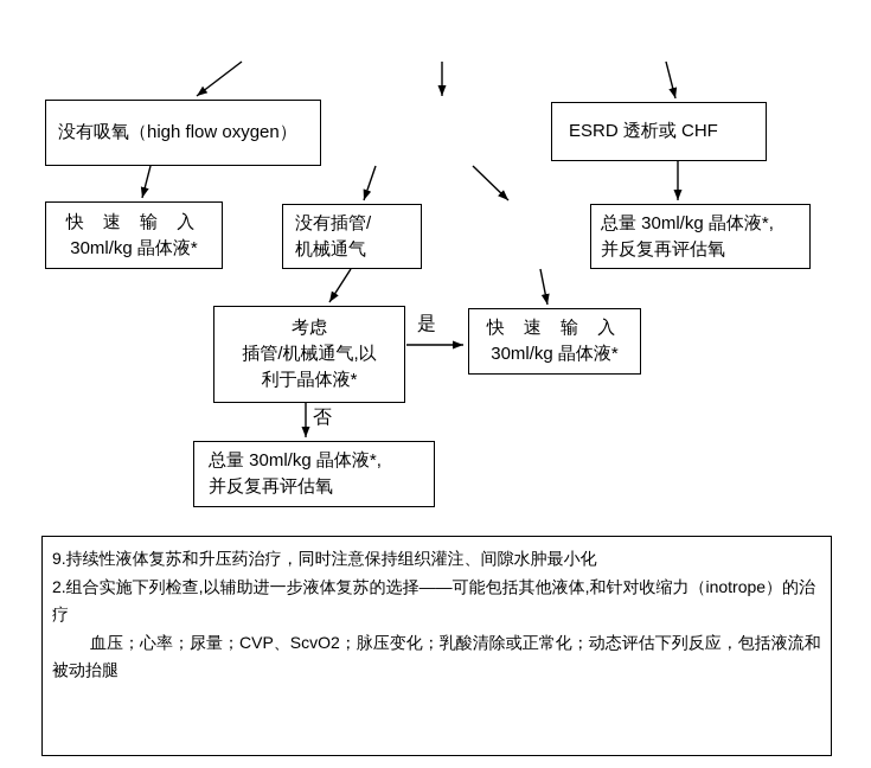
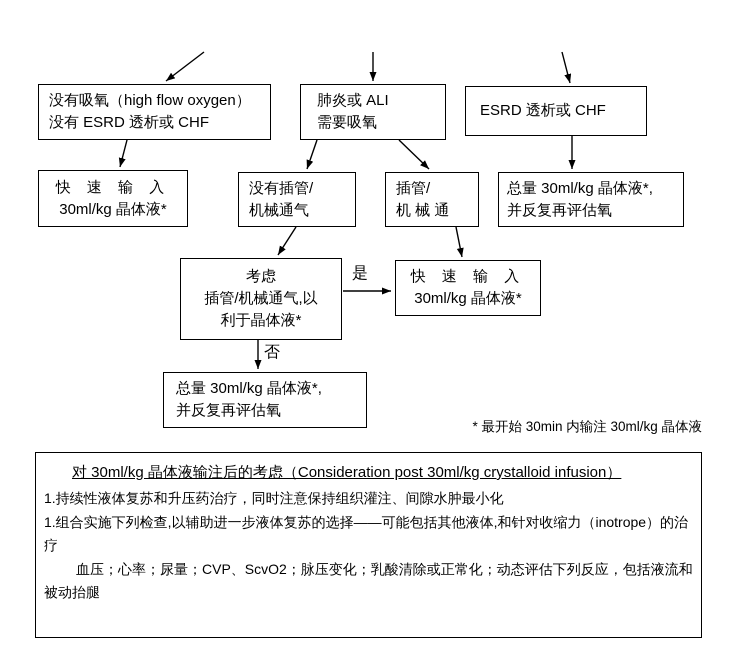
  没有吸氧（high flow oxygen）
+ 没有 ESRD 透析或 CHF
+ 肺炎或 ALI
+ 需要吸氧
  ESRD 透析或 CHF
  快 速 输 入
  30ml/kg 晶体液*
  没有插管/
  机械通气
+ 插管/
+ 机 械 通
  总量 30ml/kg 晶体液*,
  并反复再评估氧
  考虑
  插管/机械通气,以
  利于晶体液*
  快 速 输 入
  30ml/kg 晶体液*
  总量 30ml/kg 晶体液*,
  并反复再评估氧
  是
  否
+ * 最开始 30min 内输注 30ml/kg 晶体液
+ 对 30ml/kg 晶体液输注后的考虑（Consideration post 30ml/kg crystalloid infusion）
- 9.持续性液体复苏和升压药治疗，同时注意保持组织灌注、间隙水肿最小化
+ 1.持续性液体复苏和升压药治疗，同时注意保持组织灌注、间隙水肿最小化
- 2.组合实施下列检查,以辅助进一步液体复苏的选择——可能包括其他液体,和针对收缩力（inotrope）的治疗
+ 1.组合实施下列检查,以辅助进一步液体复苏的选择——可能包括其他液体,和针对收缩力（inotrope）的治疗
  血压；心率；尿量；CVP、ScvO2；脉压变化；乳酸清除或正常化；动态评估下列反应，包括液流和被动抬腿
